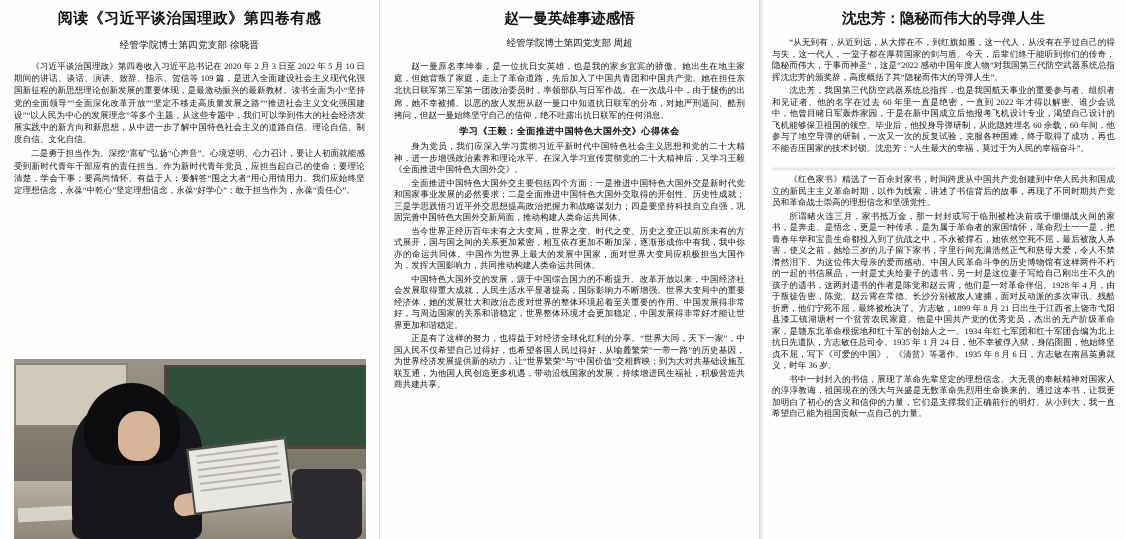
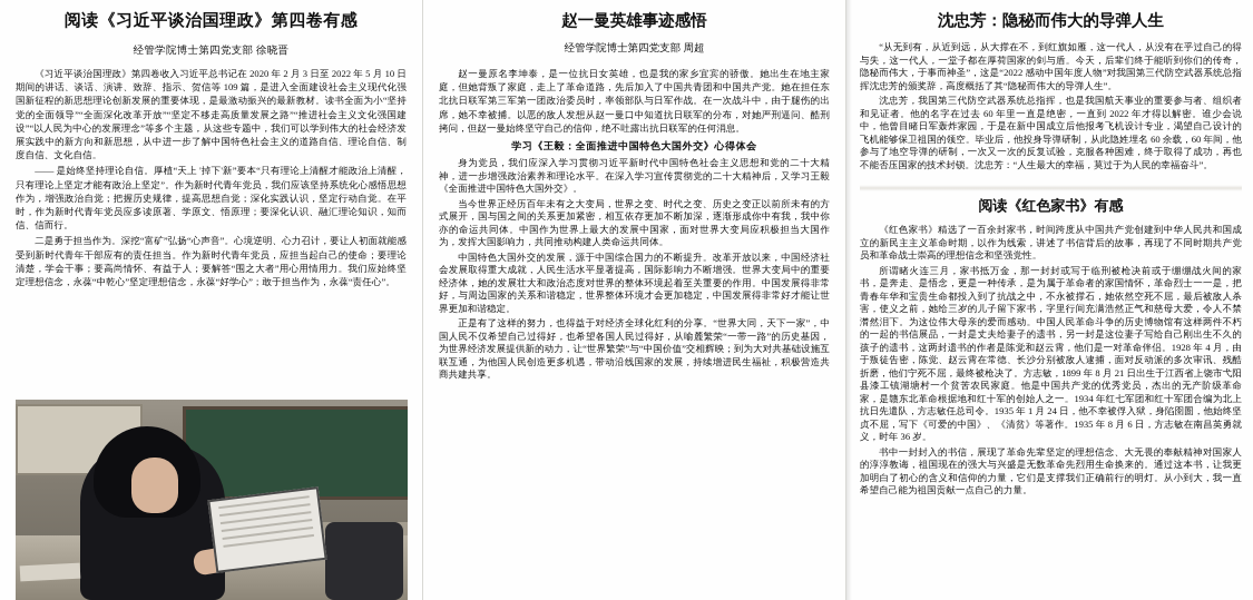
  阅读《习近平谈治国理政》第四卷有感
  经管学院博士第四党支部 徐晓晋
  《习近平谈治国理政》第四卷收入习近平总书记在 2020 年 2 月 3 日至 2022 年 5 月 10 日期间的讲话、谈话、演讲、致辞、指示、贺信等 109 篇，是进入全面建设社会主义现代化强国新征程的新思想理论创新发展的重要体现，是最激动振兴的最新教材。读书全面为小“坚持党的全面领导”“全面深化改革开放”“坚定不移走高质量发展之路”“推进社会主义文化强国建设”“以人民为中心的发展理念”等多个主题，从这些专题中，我们可以学到伟大的社会经济发展实践中的新方向和新思想，从中进一步了解中国特色社会主义的道路自信、理论自信、制度自信、文化自信。
+ —— 是始终坚持理论自信。厚植“天上 '掉下'新”要本“只有理论上清醒才能政治上清醒，只有理论上坚定才能有政治上坚定”。作为新时代青年党员，我们应该坚持系统化心感悟思想作为，增强政治自觉；把握历史规律，提高思想自觉；深化实践认识，坚定行动自觉。在平时，作为新时代青年党员应多读原著、学原文、悟原理；要深化认识、融汇理论知识，知而信、信而行。
  二是勇于担当作为。深挖“富矿”弘扬“心声音”。心境逆明、心力召计，要让人初面就能感受到新时代青年干部应有的责任担当。作为新时代青年党员，应担当起白己的使命；要理论清楚，学会干事；要高尚情怀、有益于人；要解答“围之大者”用心用情用力。我们应始终坚定理想信念，永葆“中乾心”坚定理想信念，永葆“好学心”；敢于担当作为，永葆“责任心”。
  赵一曼英雄事迹感悟
  经管学院博士第四党支部 周超
  赵一曼原名李坤泰，是一位抗日女英雄，也是我的家乡宜宾的骄傲。她出生在地主家庭，但她背叛了家庭，走上了革命道路，先后加入了中国共青团和中国共产党。她在担任东北抗日联军第三军第一团政治委员时，率领部队与日军作战。在一次战斗中，由于腿伤的出席，她不幸被捕。以恶的敌人发想从赵一曼口中知道抗日联军的分布，对她严刑逼问、酷刑拷问，但赵一曼始终坚守自己的信仰，绝不吐露出抗日联军的任何消息。
  学习《王毅：全面推进中国特色大国外交》心得体会
  身为党员，我们应深入学习贯彻习近平新时代中国特色社会主义思想和党的二十大精神，进一步增强政治素养和理论水平。在深入学习宣传贯彻党的二十大精神后，又学习王毅《全面推进中国特色大国外交》。
- 全面推进中国特色大国外交主要包括四个方面：一是推进中国特色大国外交是新时代党和国家事业发展的必然要求；二是全面推进中国特色大国外交取得的开创性、历史性成就；三是学思践悟习近平外交思想提高政治把握力和战略谋划力；四是要坚持科技自立自强，巩固完善中国特色大国外交新局面，推动构建人类命运共同体。
  当今世界正经历百年未有之大变局，世界之变、时代之变、历史之变正以前所未有的方式展开，国与国之间的关系更加紧密，相互依存更加不断加深，逐渐形成你中有我，我中你亦的命运共同体。中国作为世界上最大的发展中国家，面对世界大变局应积极担当大国作为，发挥大国影响力，共同推动构建人类命运共同体。
  中国特色大国外交的发展，源于中国综合国力的不断提升。改革开放以来，中国经济社会发展取得重大成就，人民生活水平显著提高，国际影响力不断增强。世界大变局中的重要经济体，她的发展壮大和政治态度对世界的整体环境起着至关重要的作用。中国发展得非常好，与周边国家的关系和谐稳定，世界整体环境才会更加稳定，中国发展得非常好才能让世界更加和谐稳定。
  正是有了这样的努力，也得益于对经济全球化红利的分享。“世界大同，天下一家”，中国人民不仅希望自己过得好，也希望各国人民过得好，从喻麓繁荣“一带一路”的历史基因，为世界经济发展提供新的动力，让“世界繁荣”与“中国价值”交相辉映；到为大对共基础设施互联互通，为他国人民创造更多机遇，带动沿线国家的发展，持续增进民生福祉，积极营造共商共建共享。
  沈忠芳：隐秘而伟大的导弹人生
  “从无到有，从近到远，从大撑在不，到红旗如雁，这一代人，从没有在乎过自己的得与失，这一代人，一堂子都在厚荷国家的剑与盾。今天，后辈们终于能听到你们的传奇，隐秘而伟大，于事而神圣”，这是“2022 感动中国年度人物”对我国第三代防空武器系统总指挥沈忠芳的颁奖辞，高度概括了其“隐秘而伟大的导弹人生”。
  沈忠芳，我国第三代防空武器系统总指挥，也是我国航天事业的重要参与者、组织者和见证者。他的名字在过去 60 年里一直是绝密，一直到 2022 年才得以解密。谁少会说中，他曾目睹日军轰炸家园，于是在新中国成立后他报考飞机设计专业，渴望自己设计的飞机能够保卫祖国的领空。毕业后，他投身导弹研制，从此隐姓埋名 60 余载，60 年间，他参与了地空导弹的研制，一次又一次的反复试验，克服各种困难，终于取得了成功，再也不能否压国家的技术封锁。沈忠芳：“人生最大的幸福，莫过于为人民的幸福奋斗”。
+ 阅读《红色家书》有感
  《红色家书》精选了一百余封家书，时间跨度从中国共产党创建到中华人民共和国成立的新民主主义革命时期，以作为线索，讲述了书信背后的故事，再现了不同时期共产党员和革命战士崇高的理想信念和坚强党性。
  所谓睹火连三月，家书抵万金，那一封封或写于临刑被枪决前或于绷绷战火间的家书，是奔走、是悟念，更是一种传承，是为属于革命者的家国情怀，革命烈士一一是，把青春年华和宝贵生命都投入到了抗战之中，不永被撑石，她依然空死不屈，最后被敌人杀害，使义之前，她给三岁的儿子留下家书，字里行间充满浩然正气和慈母大爱，令人不禁潸然泪下。为这位伟大母亲的爱而感动。中国人民革命斗争的历史博物馆有这样两件不朽的一起的书信展品，一封是丈夫给妻子的遗书，另一封是这位妻子写给自己刚出生不久的孩子的遗书，这两封遗书的作者是陈觉和赵云霄，他们是一对革命伴侣。1928 年 4 月，由于叛徒告密，陈觉、赵云霄在常德、长沙分别被敌人逮捕，面对反动派的多次审讯、残酷折磨，他们宁死不屈，最终被枪决了。方志敏，1899 年 8 月 21 日出生于江西省上饶市弋阳县漆工镇湖塘村一个贫苦农民家庭。他是中国共产党的优秀党员，杰出的无产阶级革命家，是赣东北革命根据地和红十军的创始人之一。1934 年红七军团和红十军团合编为北上抗日先遣队，方志敏任总司令。1935 年 1 月 24 日，他不幸被俘入狱，身陷囹圄，他始终坚贞不屈，写下《可爱的中国》、《清贫》等著作。1935 年 8 月 6 日，方志敏在南昌英勇就义，时年 36 岁。
  书中一封封入的书信，展现了革命先辈坚定的理想信念、大无畏的奉献精神对国家人的淳淳教诲，祖国现在的强大与兴盛是无数革命先烈用生命换来的。通过这本书，让我更加明白了初心的含义和信仰的力量，它们是支撑我们正确前行的明灯。从小到大，我一直希望自己能为祖国贡献一点自己的力量。
